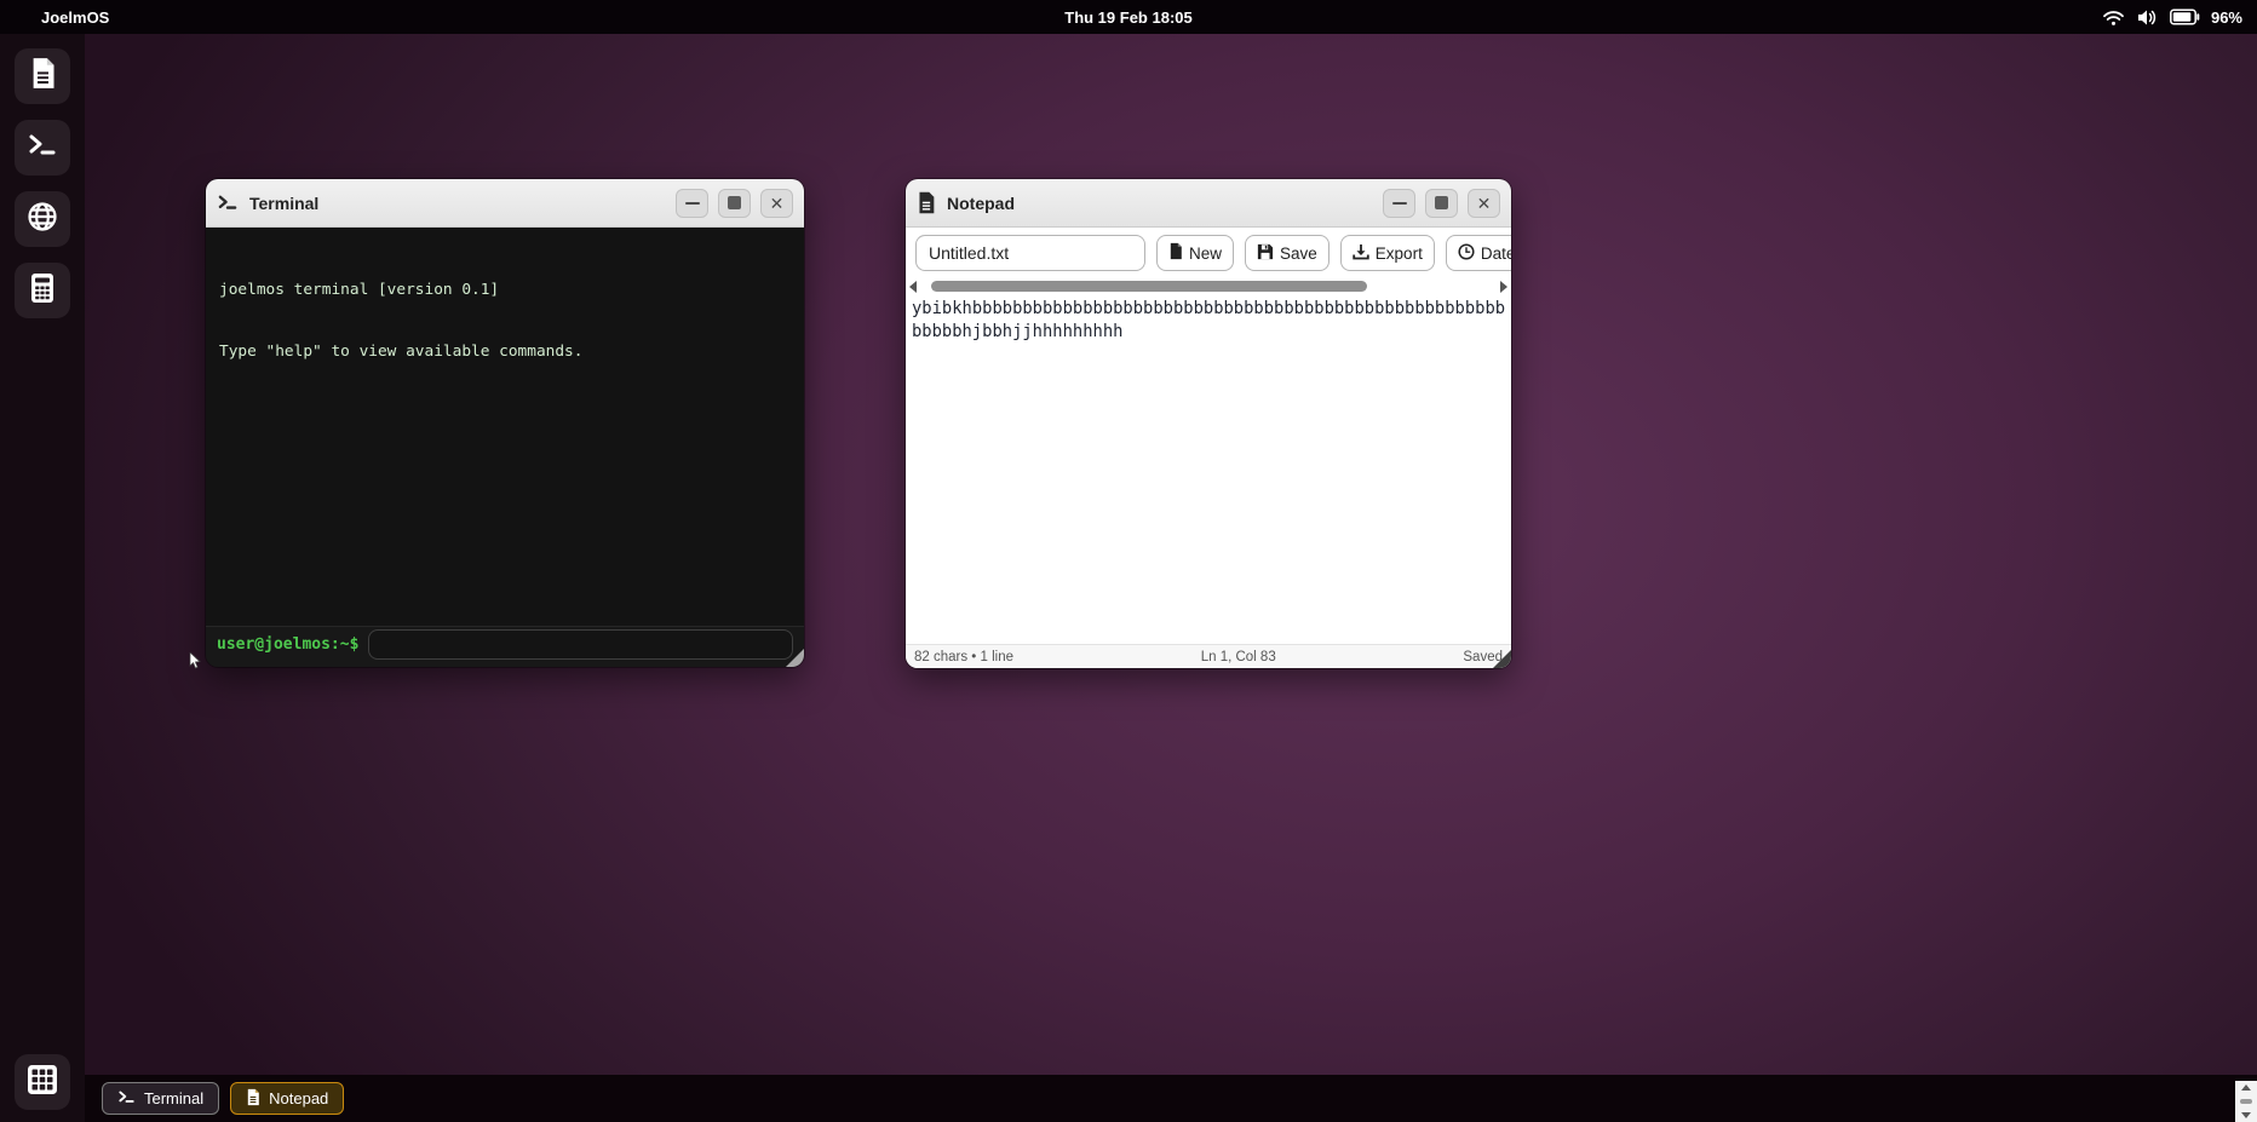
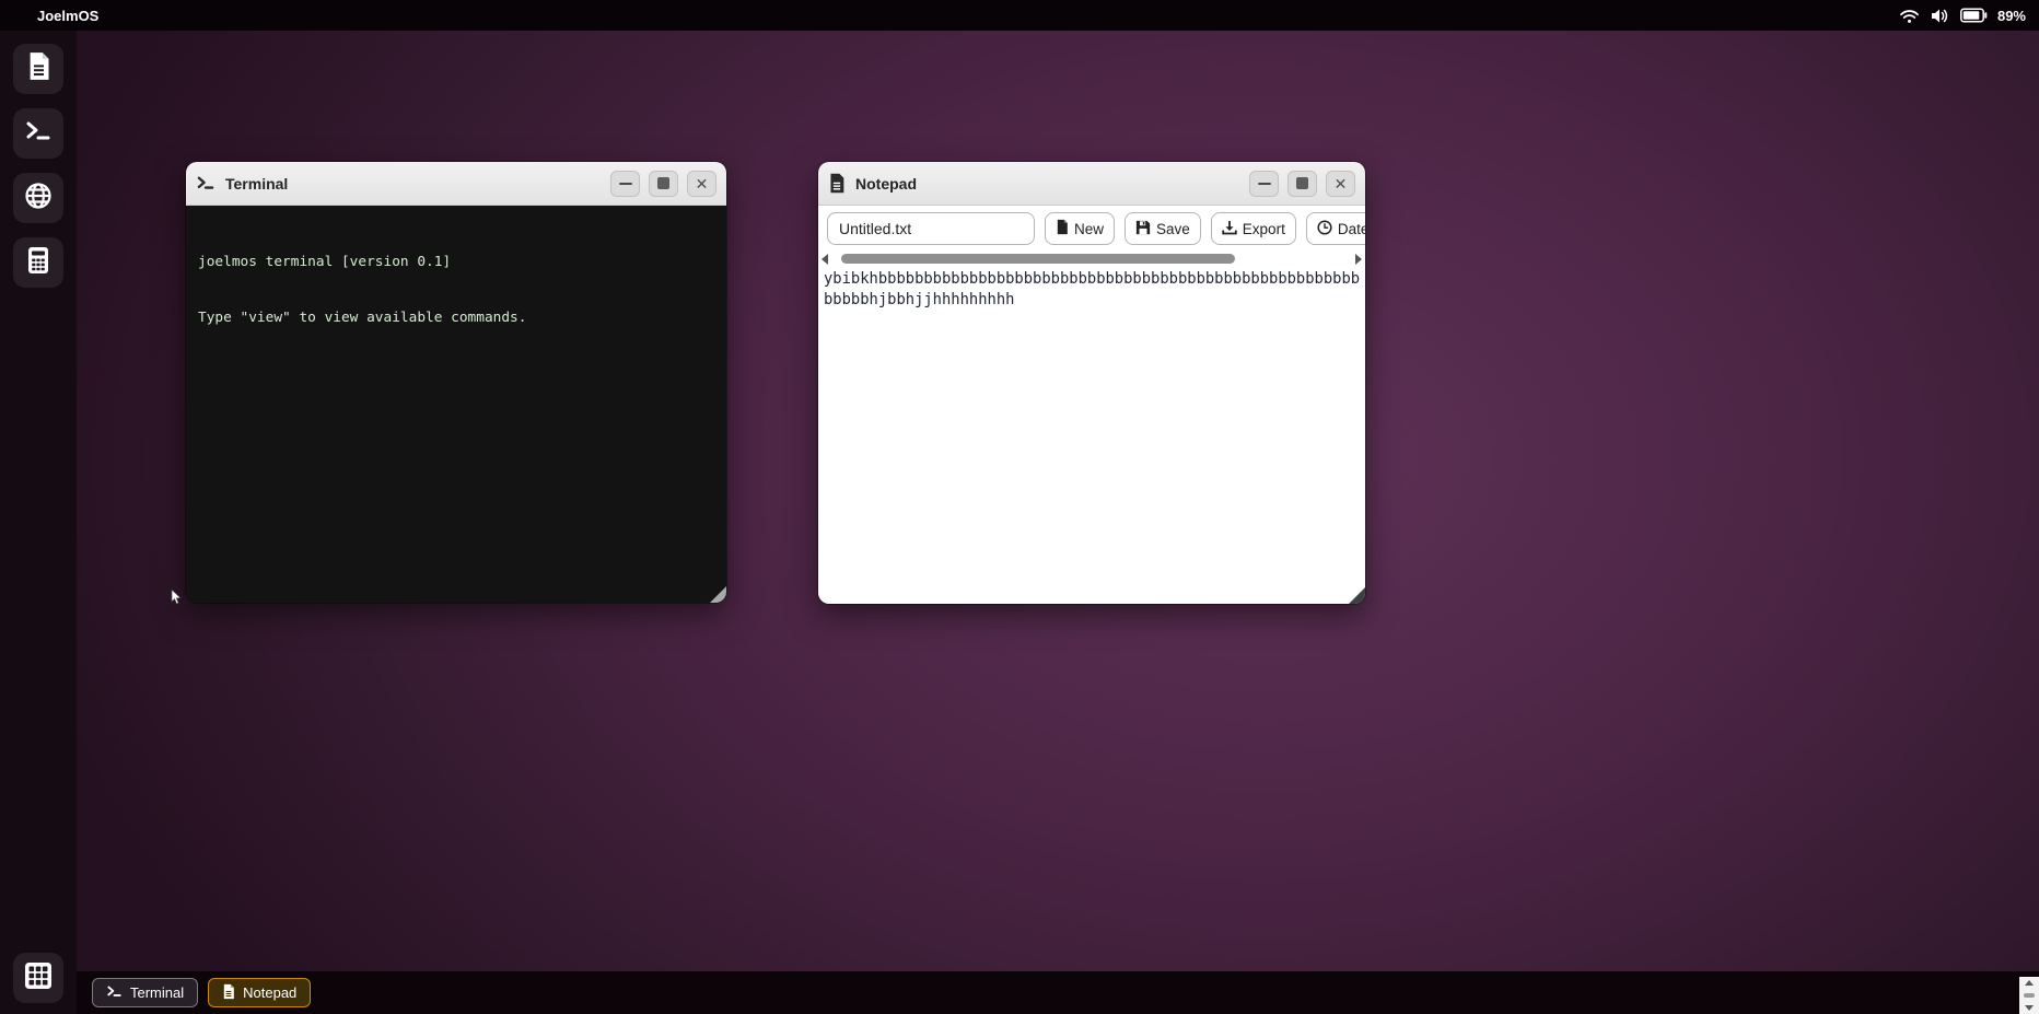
  JoelmOS
- Thu 19 Feb 18:05
- 96%
+ 89%
  Terminal
  ✕
  joelmos terminal [version 0.1]
- Type "help" to view available commands.
+ Type "view" to view available commands.
- user@joelmos:~$
  Notepad
  ✕
  Untitled.txt
  New
  Save
  Export
  ybibkhbbbbbbbbbbbbbbbbbbbbbbbbbbbbbbbbbbbbbbbbbbbbbbbbbbbbbbbbbbhjbbhjjhhhhhhhhh
- 82 chars • 1 line
- Ln 1, Col 83
- Saved
  Terminal
  Notepad
